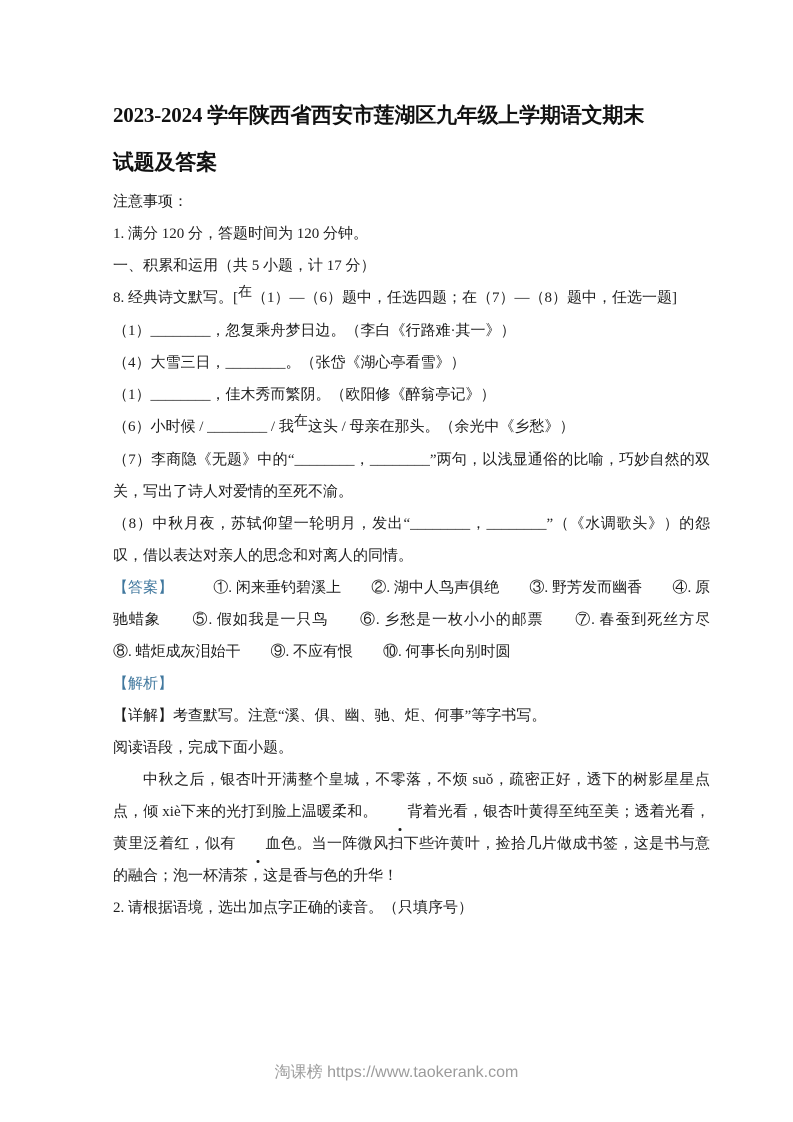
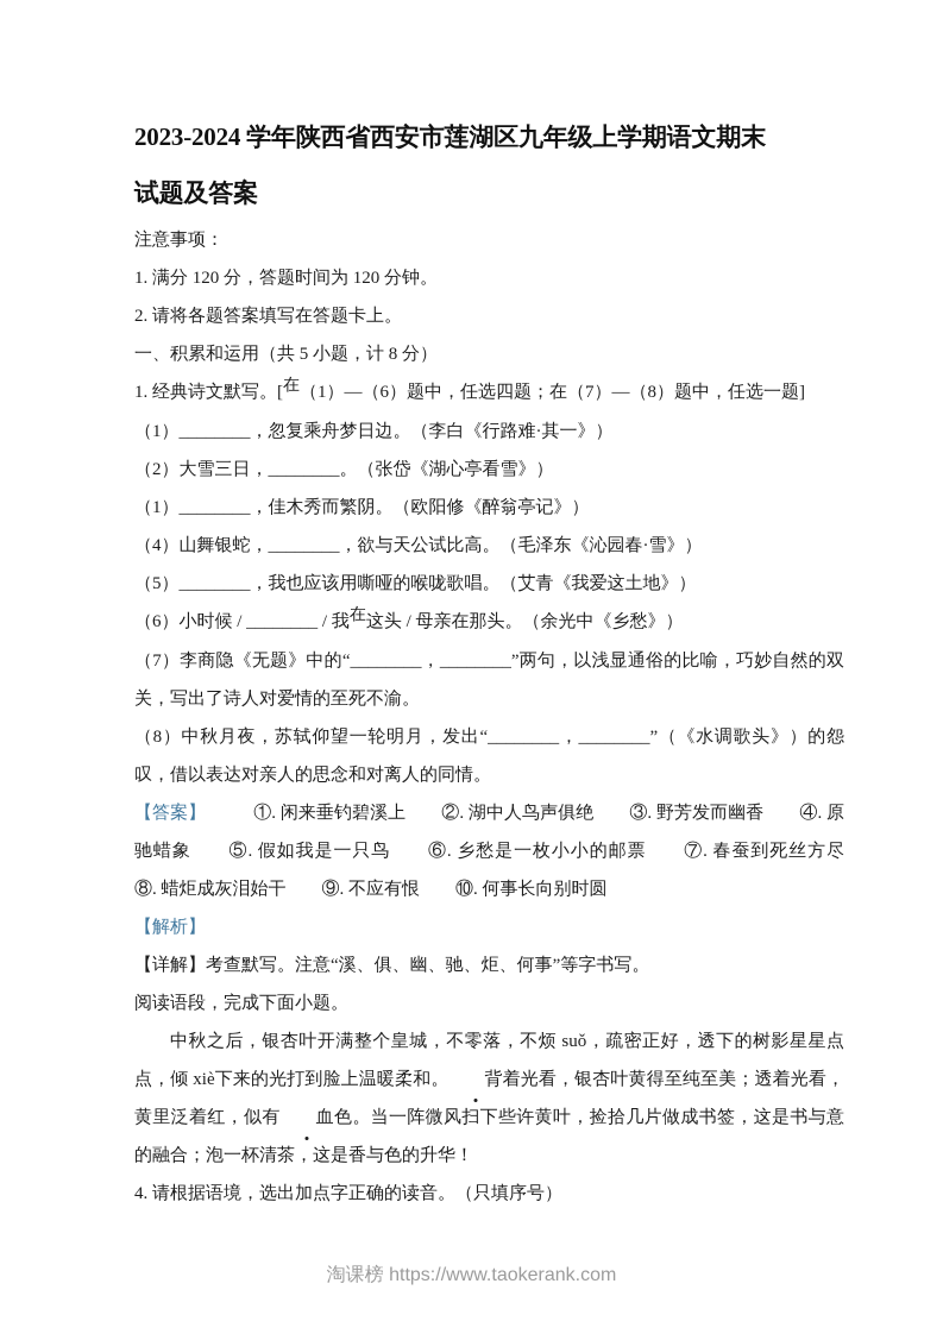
  2023-2024 学年陕西省西安市莲湖区九年级上学期语文期末
  试题及答案
  注意事项：
  1. 满分 120 分，答题时间为 120 分钟。
+ 2. 请将各题答案填写在答题卡上。
- 一、积累和运用（共 5 小题，计 17 分）
+ 一、积累和运用（共 5 小题，计 8 分）
- 8. 经典诗文默写。[在（1）—（6）题中，任选四题；在（7）—（8）题中，任选一题]
+ 1. 经典诗文默写。[在（1）—（6）题中，任选四题；在（7）—（8）题中，任选一题]
  （1）________，忽复乘舟梦日边。（李白《行路难·其一》）
- （4）大雪三日，________。（张岱《湖心亭看雪》）
+ （2）大雪三日，________。（张岱《湖心亭看雪》）
  （1）________，佳木秀而繁阴。（欧阳修《醉翁亭记》）
+ （4）山舞银蛇，________，欲与天公试比高。（毛泽东《沁园春·雪》）
+ （5）________，我也应该用嘶哑的喉咙歌唱。（艾青《我爱这土地》）
  （6）小时候 / ________ / 我在这头 / 母亲在那头。（余光中《乡愁》）
  （7）李商隐《无题》中的“________，________”两句，以浅显通俗的比喻，巧妙自然的双关，写出了诗人对爱情的至死不渝。
  （8）中秋月夜，苏轼仰望一轮明月，发出“________，________”（《水调歌头》）的怨叹，借以表达对亲人的思念和对离人的同情。
  【答案】 ①. 闲来垂钓碧溪上 ②. 湖中人鸟声俱绝 ③. 野芳发而幽香 ④. 原驰蜡象 ⑤. 假如我是一只鸟 ⑥. 乡愁是一枚小小的邮票 ⑦. 春蚕到死丝方尽 ⑧. 蜡炬成灰泪始干 ⑨. 不应有恨 ⑩. 何事长向别时圆
  【解析】
  【详解】考查默写。注意“溪、俱、幽、驰、炬、何事”等字书写。
  阅读语段，完成下面小题。
  中秋之后，银杏叶开满整个皇城，不零落，不烦 suǒ，疏密正好，透下的树影星星点点，倾 xiè下来的光打到脸上温暖柔和。 背着光看，银杏叶黄得至纯至美；透着光看，黄里泛着红，似有 血色。当一阵微风扫下些许黄叶，捡拾几片做成书签，这是书与意的融合；泡一杯清茶，这是香与色的升华！
- 2. 请根据语境，选出加点字正确的读音。（只填序号）
+ 4. 请根据语境，选出加点字正确的读音。（只填序号）
  淘课榜 https://www.taokerank.com
